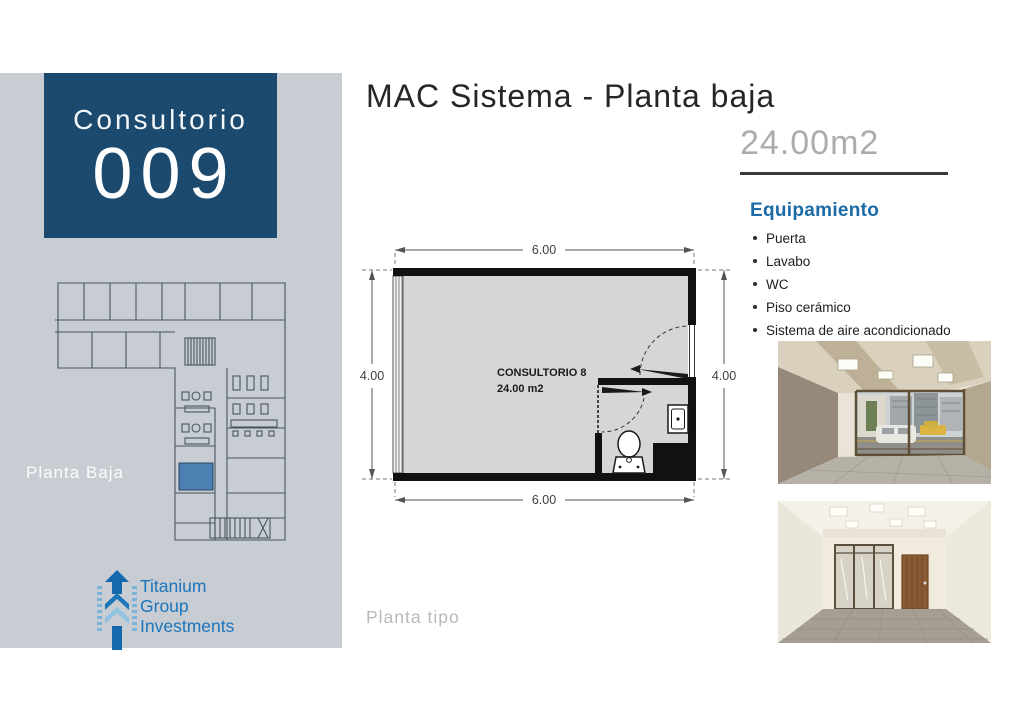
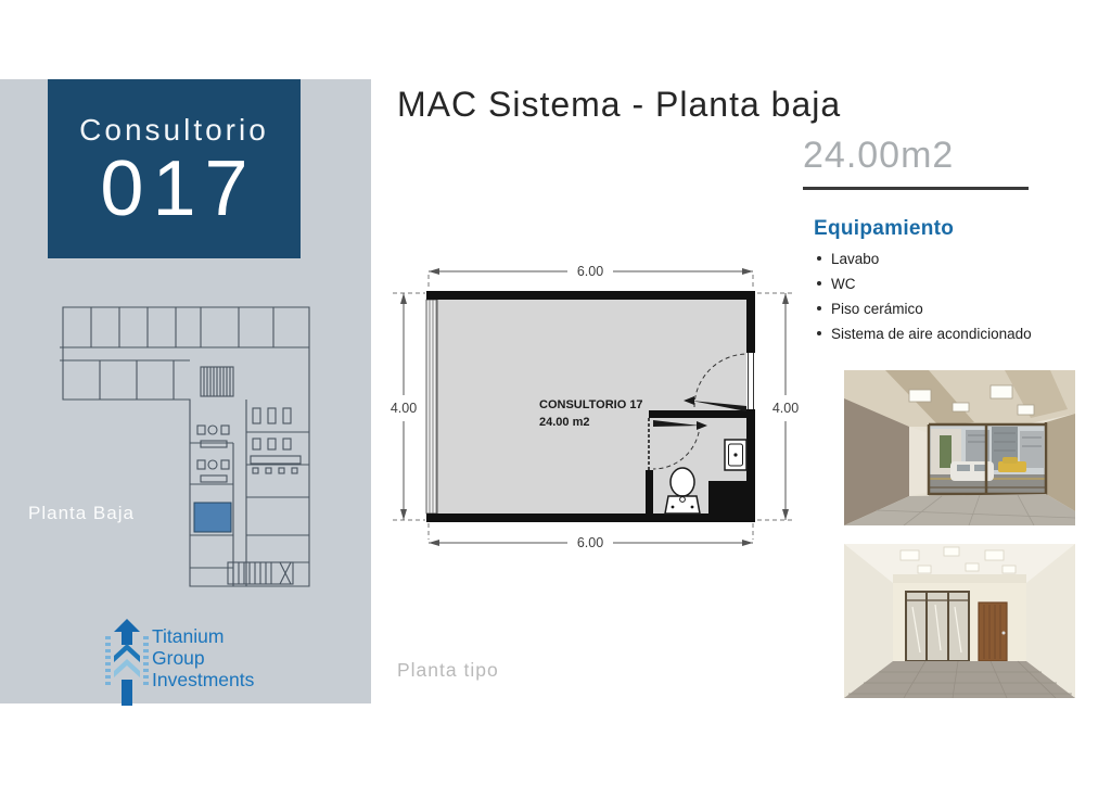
  Consultorio
- 009
+ 017
  Planta Baja
  Titanium
  Group
  Investments
  MAC Sistema - Planta baja
  24.00m2
  Equipamiento
- Puerta
  Lavabo
  WC
  Piso cerámico
  Sistema de aire acondicionado
- CONSULTORIO 8
+ CONSULTORIO 17
  24.00 m2
  6.00
  6.00
  4.00
  4.00
  Planta tipo
